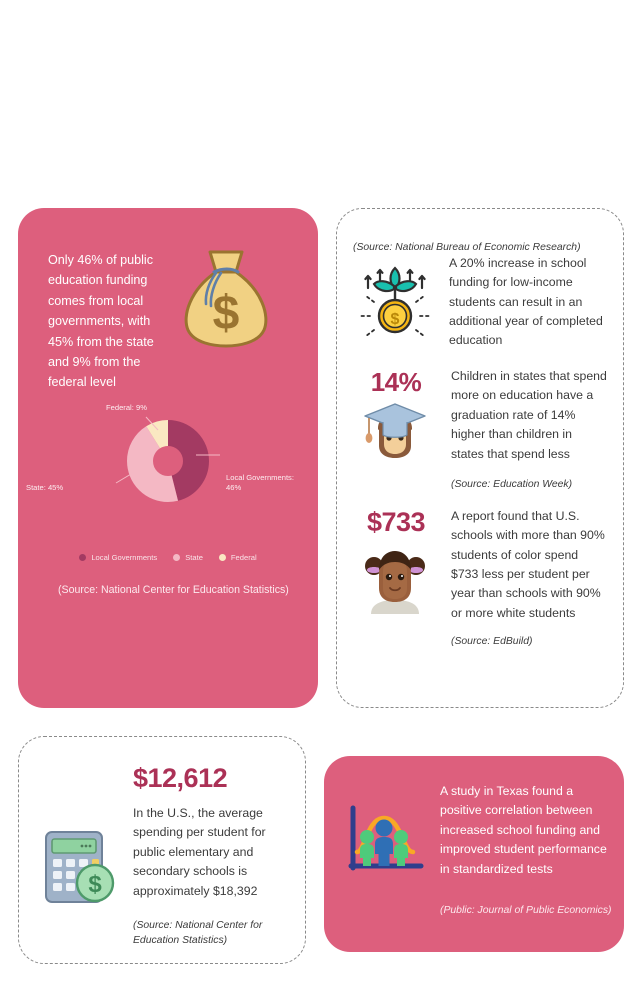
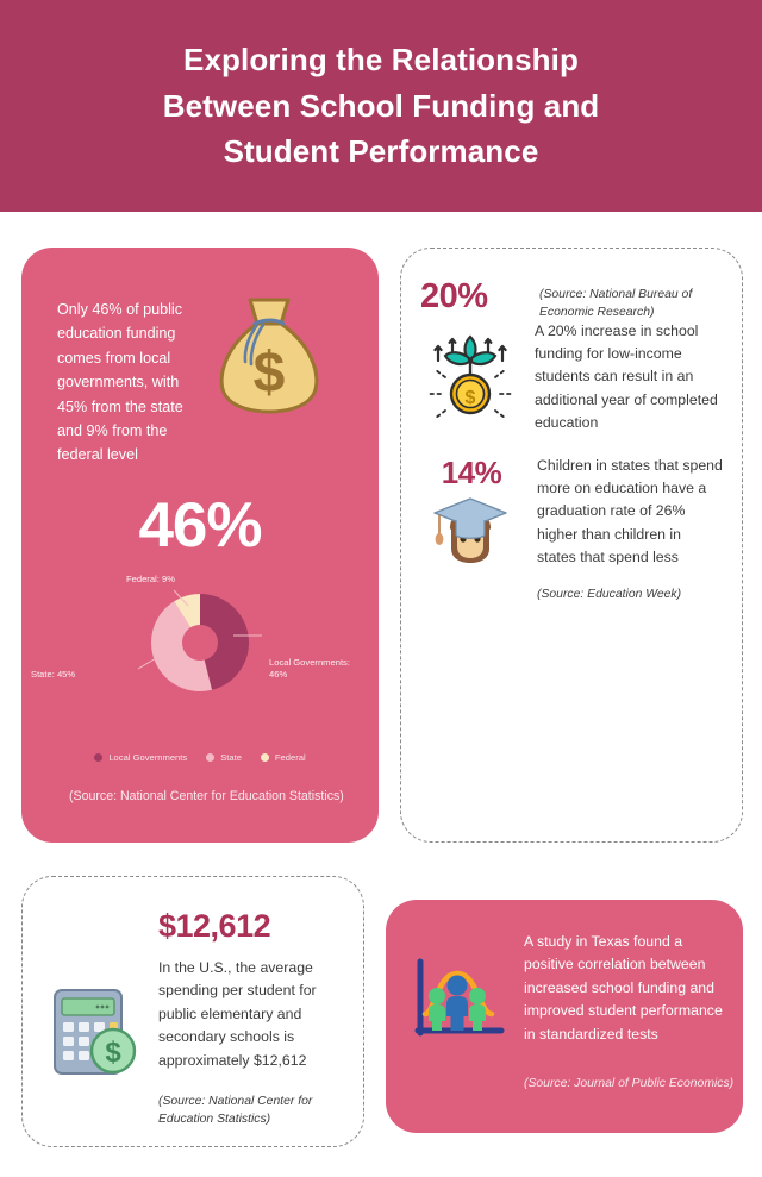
+ Exploring the Relationship Between School Funding and Student Performance
  Only 46% of public education funding comes from local governments, with 45% from the state and 9% from the federal level
  $
+ 46%
  Federal: 9%
  State: 45%
  Local Governments: 46%
  Local Governments
  State
  Federal
  (Source: National Center for Education Statistics)
+ 20%
  (Source: National Bureau of Economic Research)
  $
  A 20% increase in school funding for low-income students can result in an additional year of completed education
  14%
- Children in states that spend more on education have a graduation rate of 14% higher than children in states that spend less
+ Children in states that spend more on education have a graduation rate of 26% higher than children in states that spend less
  (Source: Education Week)
- $733
- A report found that U.S. schools with more than 90% students of color spend $733 less per student per year than schools with 90% or more white students
- (Source: EdBuild)
  $
  $12,612
- In the U.S., the average spending per student for public elementary and secondary schools is approximately $18,392
+ In the U.S., the average spending per student for public elementary and secondary schools is approximately $12,612
  (Source: National Center for Education Statistics)
  A study in Texas found a positive correlation between increased school funding and improved student performance in standardized tests
- (Public: Journal of Public Economics)
+ (Source: Journal of Public Economics)
